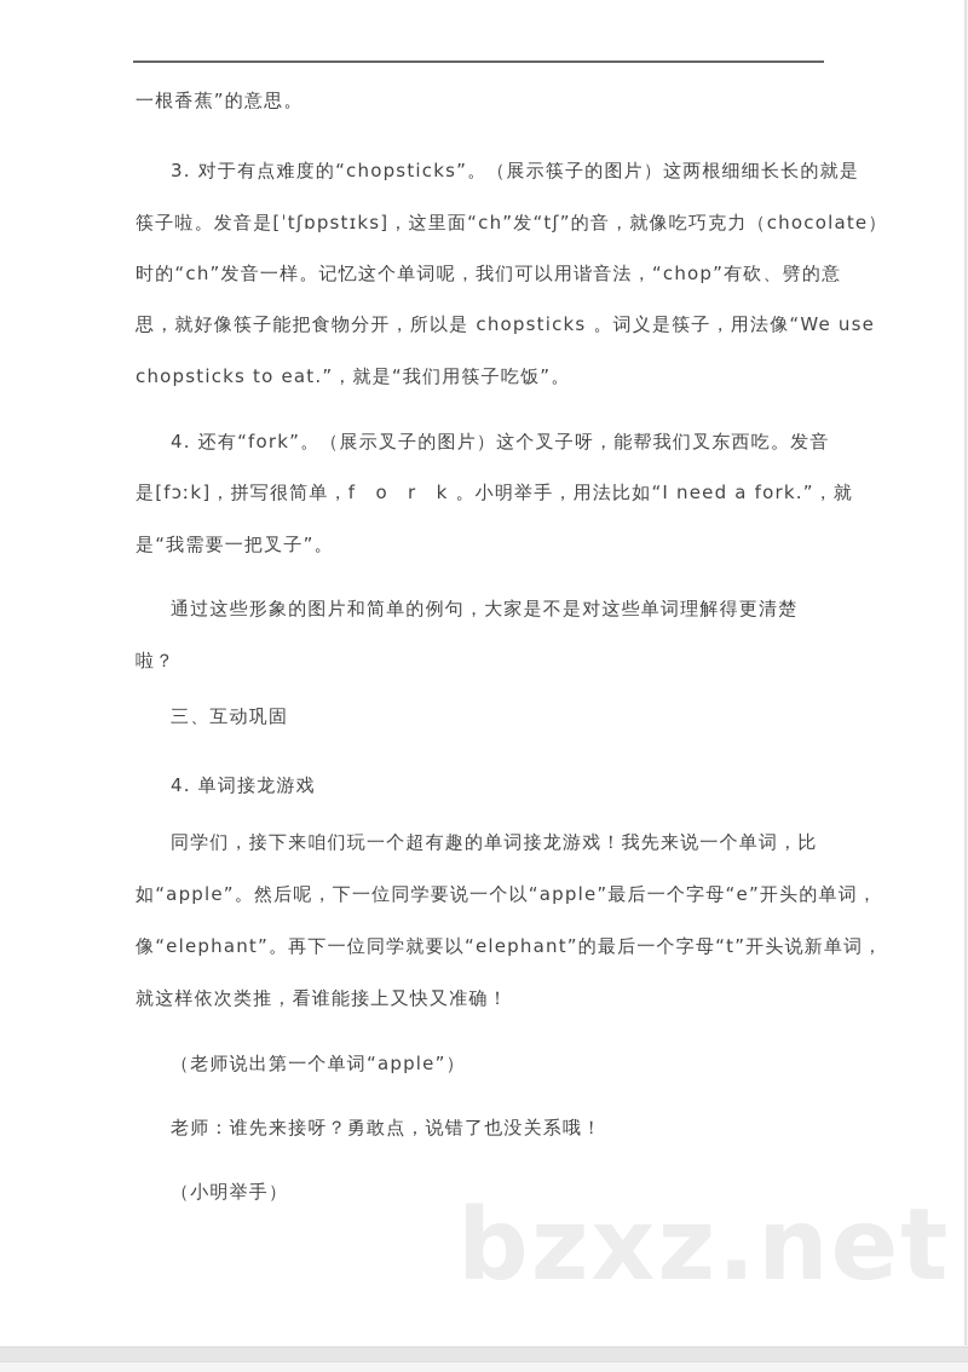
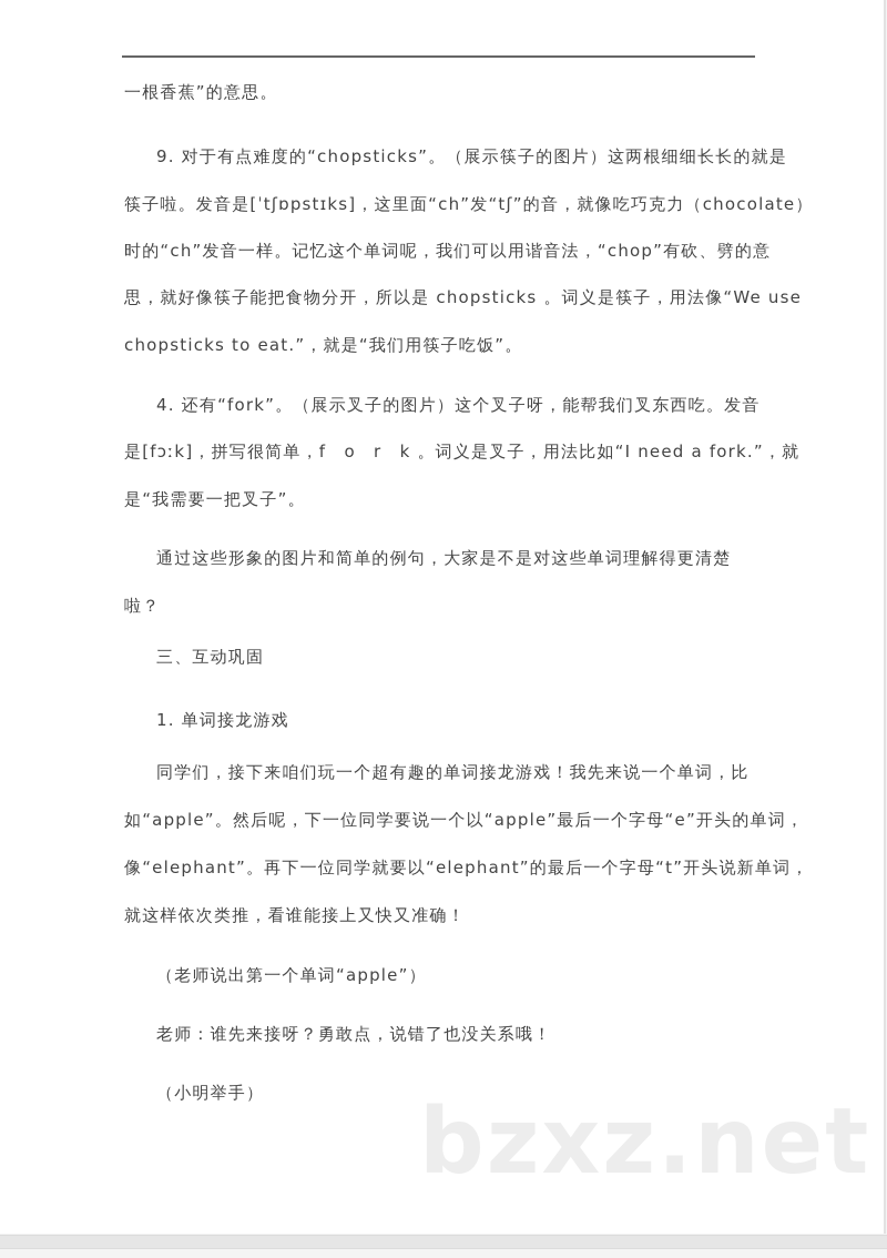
  一根香蕉”的意思。
- 3. 对于有点难度的“chopsticks”。（展示筷子的图片）这两根细细长长的就是
+ 9. 对于有点难度的“chopsticks”。（展示筷子的图片）这两根细细长长的就是
  筷子啦。发音是[ˈtʃɒpstɪks]，这里面“ch”发“tʃ”的音，就像吃巧克力（chocolate）
  时的“ch”发音一样。记忆这个单词呢，我们可以用谐音法，“chop”有砍、劈的意
  思，就好像筷子能把食物分开，所以是 chopsticks 。词义是筷子，用法像“We use
  chopsticks to eat.”，就是“我们用筷子吃饭”。
  4. 还有“fork”。（展示叉子的图片）这个叉子呀，能帮我们叉东西吃。发音
- 是[fɔːk]，拼写很简单，f o r k 。小明举手，用法比如“I need a fork.”，就
+ 是[fɔːk]，拼写很简单，f o r k 。词义是叉子，用法比如“I need a fork.”，就
  是“我需要一把叉子”。
  通过这些形象的图片和简单的例句，大家是不是对这些单词理解得更清楚
  啦？
  三、互动巩固
- 4. 单词接龙游戏
+ 1. 单词接龙游戏
  同学们，接下来咱们玩一个超有趣的单词接龙游戏！我先来说一个单词，比
  如“apple”。然后呢，下一位同学要说一个以“apple”最后一个字母“e”开头的单词，
  像“elephant”。再下一位同学就要以“elephant”的最后一个字母“t”开头说新单词，
  就这样依次类推，看谁能接上又快又准确！
  （老师说出第一个单词“apple”）
  老师：谁先来接呀？勇敢点，说错了也没关系哦！
  （小明举手）
